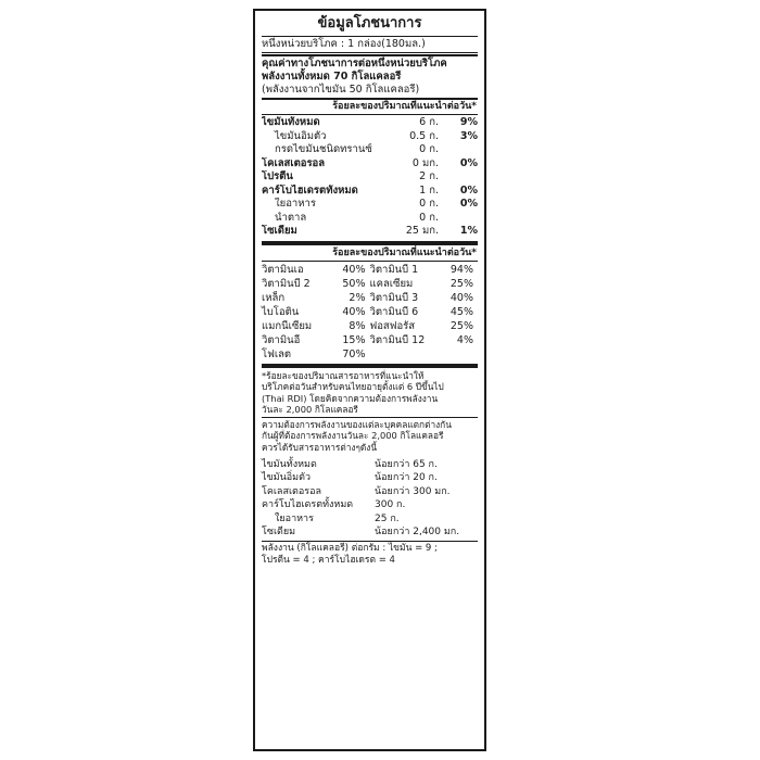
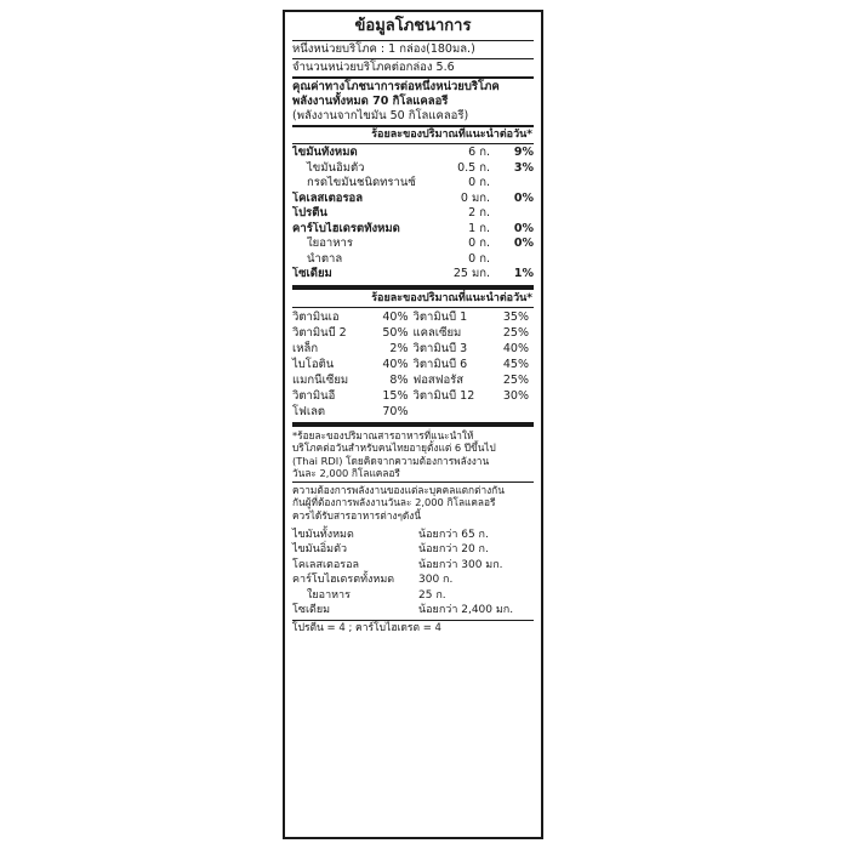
  ข้อมูลโภชนาการ
  หนึ่งหน่วยบริโภค : 1 กล่อง(180มล.)
+ จำนวนหน่วยบริโภคต่อกล่อง 5.6
  คุณค่าทางโภชนาการต่อหนึ่งหน่วยบริโภค
  พลังงานทั้งหมด 70 กิโลแคลอรี
  (พลังงานจากไขมัน 50 กิโลแคลอรี)
  ร้อยละของปริมาณที่แนะนำต่อวัน*
  ไขมันทั้งหมด
  6 ก.
  9%
  ไขมันอิ่มตัว
  0.5 ก.
  3%
  กรดไขมันชนิดทรานซ์
  0 ก.
  โคเลสเตอรอล
  0 มก.
  0%
  โปรตีน
  2 ก.
  คาร์โบไฮเดรตทั้งหมด
  1 ก.
  0%
  ใยอาหาร
  0 ก.
  0%
  น้ำตาล
  0 ก.
  โซเดียม
  25 มก.
  1%
  ร้อยละของปริมาณที่แนะนำต่อวัน*
  วิตามินเอ
  40%
  วิตามินบี 1
- 94%
+ 35%
  วิตามินบี 2
  50%
  แคลเซียม
  25%
  เหล็ก
  2%
  วิตามินบี 3
  40%
  ไบโอติน
  40%
  วิตามินบี 6
  45%
  แมกนีเซียม
  8%
  ฟอสฟอรัส
  25%
  วิตามินอี
  15%
  วิตามินบี 12
- 4%
+ 30%
  โฟเลต
  70%
  *ร้อยละของปริมาณสารอาหารที่แนะนำให้
  บริโภคต่อวันสำหรับคนไทยอายุตั้งแต่ 6 ปีขึ้นไป
  (Thai RDI) โดยคิดจากความต้องการพลังงาน
  วันละ 2,000 กิโลแคลอรี
  ความต้องการพลังงานของแต่ละบุคคลแตกต่างกัน
  กันผู้ที่ต้องการพลังงานวันละ 2,000 กิโลแคลอรี
  ควรได้รับสารอาหารต่างๆดังนี้
  ไขมันทั้งหมด
  น้อยกว่า 65 ก.
  ไขมันอิ่มตัว
  น้อยกว่า 20 ก.
  โคเลสเตอรอล
  น้อยกว่า 300 มก.
  คาร์โบไฮเดรตทั้งหมด
  300 ก.
  ใยอาหาร
  25 ก.
  โซเดียม
  น้อยกว่า 2,400 มก.
- พลังงาน (กิโลแคลอรี) ต่อกรัม : ไขมัน = 9 ;
  โปรตีน = 4 ; คาร์โบไฮเดรต = 4
